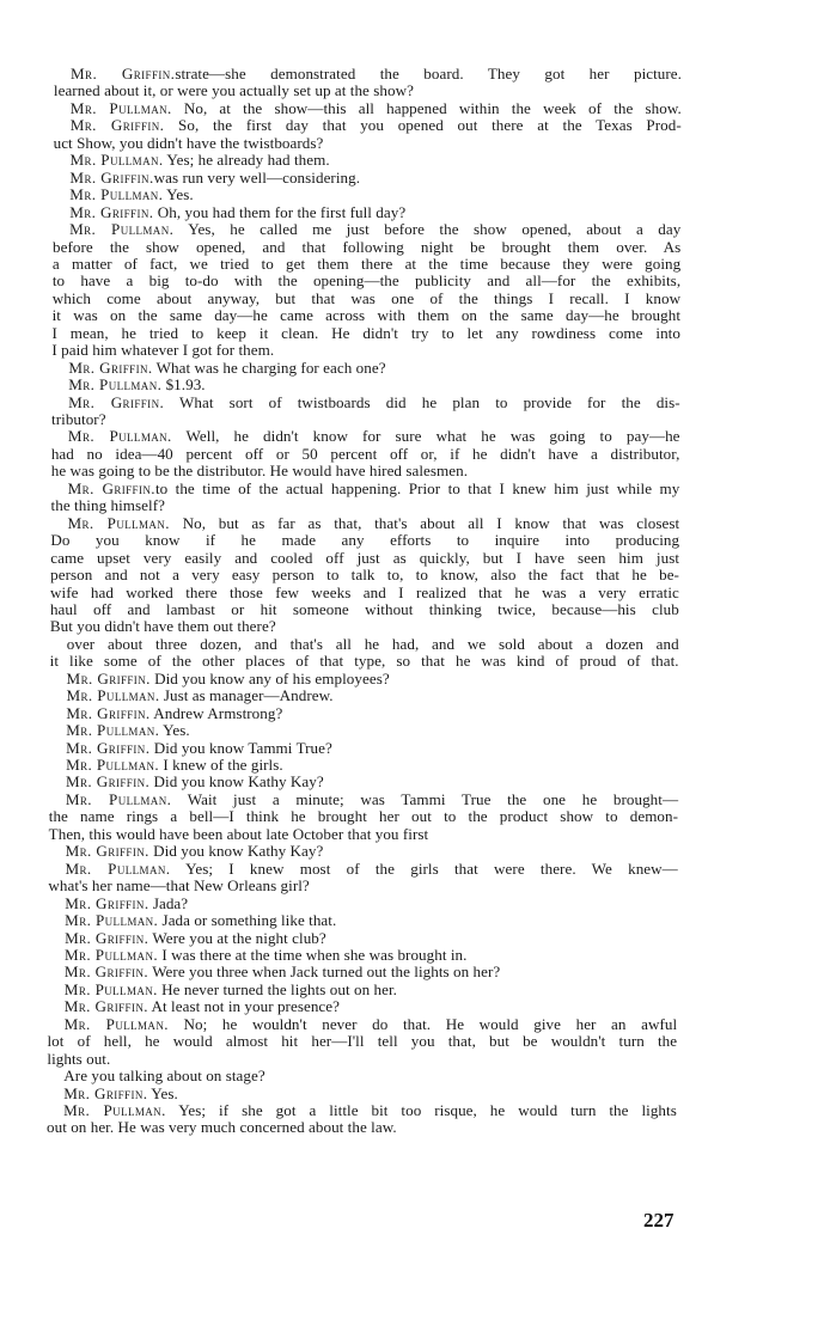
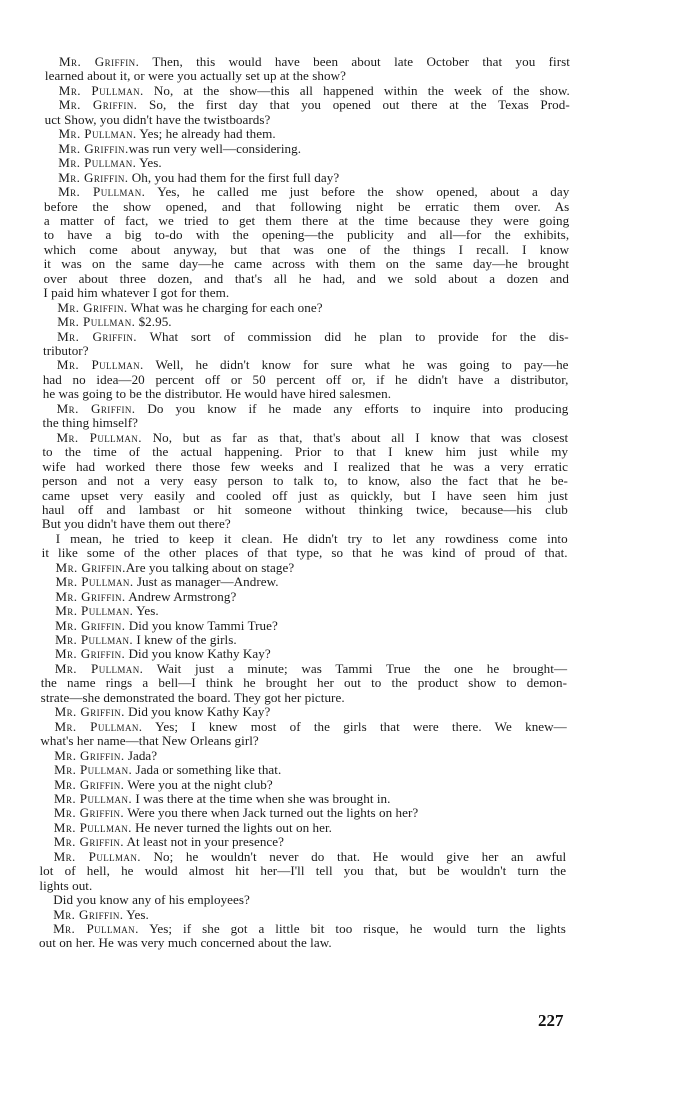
- Mr. Griffin.strate—she demonstrated the board. They got her picture.
+ Mr. Griffin. Then, this would have been about late October that you first
  learned about it, or were you actually set up at the show?
  Mr. Pullman. No, at the show—this all happened within the week of the show.
  Mr. Griffin. So, the first day that you opened out there at the Texas Prod-
  uct Show, you didn't have the twistboards?
  Mr. Pullman. Yes; he already had them.
  Mr. Griffin.was run very well—considering.
  Mr. Pullman. Yes.
  Mr. Griffin. Oh, you had them for the first full day?
  Mr. Pullman. Yes, he called me just before the show opened, about a day
- before the show opened, and that following night be brought them over. As
+ before the show opened, and that following night be erratic them over. As
  a matter of fact, we tried to get them there at the time because they were going
  to have a big to-do with the opening—the publicity and all—for the exhibits,
  which come about anyway, but that was one of the things I recall. I know
  it was on the same day—he came across with them on the same day—he brought
- I mean, he tried to keep it clean. He didn't try to let any rowdiness come into
+ over about three dozen, and that's all he had, and we sold about a dozen and
  I paid him whatever I got for them.
  Mr. Griffin. What was he charging for each one?
- Mr. Pullman. $1.93.
+ Mr. Pullman. $2.95.
- Mr. Griffin. What sort of twistboards did he plan to provide for the dis-
+ Mr. Griffin. What sort of commission did he plan to provide for the dis-
  tributor?
  Mr. Pullman. Well, he didn't know for sure what he was going to pay—he
- had no idea—40 percent off or 50 percent off or, if he didn't have a distributor,
+ had no idea—20 percent off or 50 percent off or, if he didn't have a distributor,
  he was going to be the distributor. He would have hired salesmen.
- Mr. Griffin.to the time of the actual happening. Prior to that I knew him just while my
+ Mr. Griffin. Do you know if he made any efforts to inquire into producing
  the thing himself?
  Mr. Pullman. No, but as far as that, that's about all I know that was closest
- Do you know if he made any efforts to inquire into producing
+ to the time of the actual happening. Prior to that I knew him just while my
- came upset very easily and cooled off just as quickly, but I have seen him just
+ wife had worked there those few weeks and I realized that he was a very erratic
  person and not a very easy person to talk to, to know, also the fact that he be-
- wife had worked there those few weeks and I realized that he was a very erratic
+ came upset very easily and cooled off just as quickly, but I have seen him just
  haul off and lambast or hit someone without thinking twice, because—his club
  But you didn't have them out there?
- over about three dozen, and that's all he had, and we sold about a dozen and
+ I mean, he tried to keep it clean. He didn't try to let any rowdiness come into
  it like some of the other places of that type, so that he was kind of proud of that.
- Mr. Griffin. Did you know any of his employees?
+ Mr. Griffin.Are you talking about on stage?
  Mr. Pullman. Just as manager—Andrew.
  Mr. Griffin. Andrew Armstrong?
  Mr. Pullman. Yes.
  Mr. Griffin. Did you know Tammi True?
  Mr. Pullman. I knew of the girls.
  Mr. Griffin. Did you know Kathy Kay?
  Mr. Pullman. Wait just a minute; was Tammi True the one he brought—
  the name rings a bell—I think he brought her out to the product show to demon-
- Then, this would have been about late October that you first
+ strate—she demonstrated the board. They got her picture.
  Mr. Griffin. Did you know Kathy Kay?
  Mr. Pullman. Yes; I knew most of the girls that were there. We knew—
  what's her name—that New Orleans girl?
  Mr. Griffin. Jada?
  Mr. Pullman. Jada or something like that.
  Mr. Griffin. Were you at the night club?
  Mr. Pullman. I was there at the time when she was brought in.
- Mr. Griffin. Were you three when Jack turned out the lights on her?
+ Mr. Griffin. Were you there when Jack turned out the lights on her?
  Mr. Pullman. He never turned the lights out on her.
  Mr. Griffin. At least not in your presence?
  Mr. Pullman. No; he wouldn't never do that. He would give her an awful
  lot of hell, he would almost hit her—I'll tell you that, but be wouldn't turn the
  lights out.
- Are you talking about on stage?
+ Did you know any of his employees?
  Mr. Griffin. Yes.
  Mr. Pullman. Yes; if she got a little bit too risque, he would turn the lights
  out on her. He was very much concerned about the law.
  227
